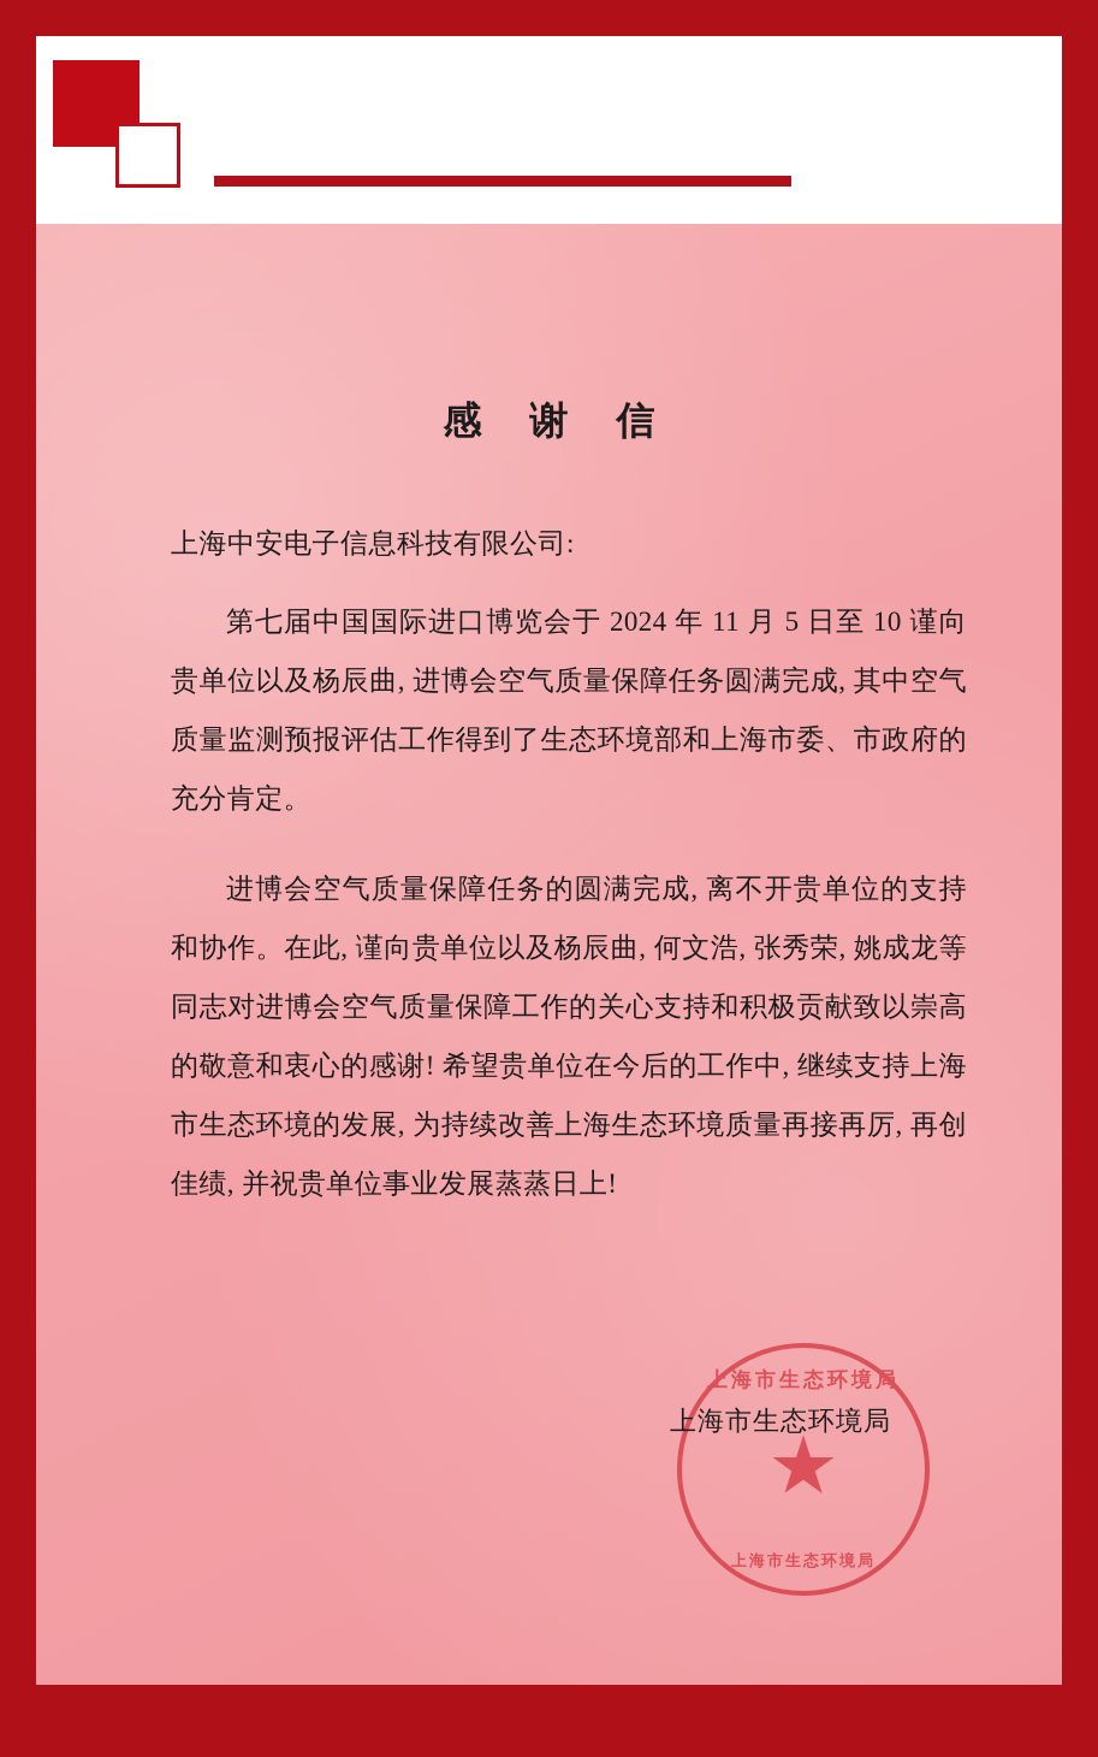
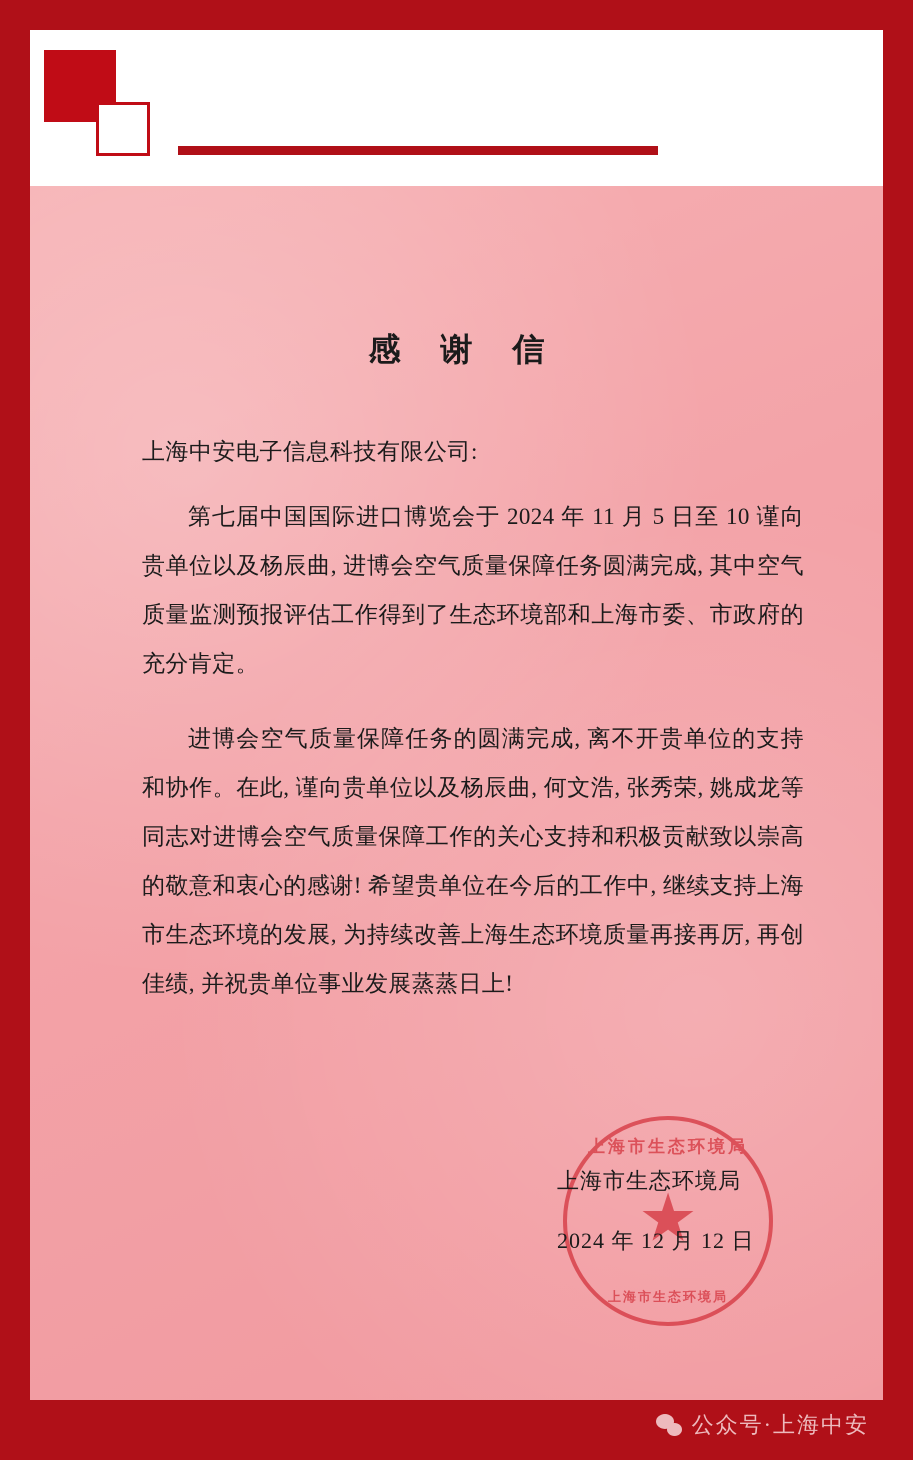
  感 谢 信
  上海中安电子信息科技有限公司:
  第七届中国国际进口博览会于 2024 年 11 月 5 日至 10 谨向贵单位以及杨辰曲, 进博会空气质量保障任务圆满完成, 其中空气质量监测预报评估工作得到了生态环境部和上海市委、市政府的充分肯定。
  进博会空气质量保障任务的圆满完成, 离不开贵单位的支持和协作。在此, 谨向贵单位以及杨辰曲, 何文浩, 张秀荣, 姚成龙等同志对进博会空气质量保障工作的关心支持和积极贡献致以崇高的敬意和衷心的感谢! 希望贵单位在今后的工作中, 继续支持上海市生态环境的发展, 为持续改善上海生态环境质量再接再厉, 再创佳绩, 并祝贵单位事业发展蒸蒸日上!
  上海市生态环境局
  ★
  上海市生态环境局
  上海市生态环境局
+ 2024 年 12 月 12 日
+ 公众号·上海中安
